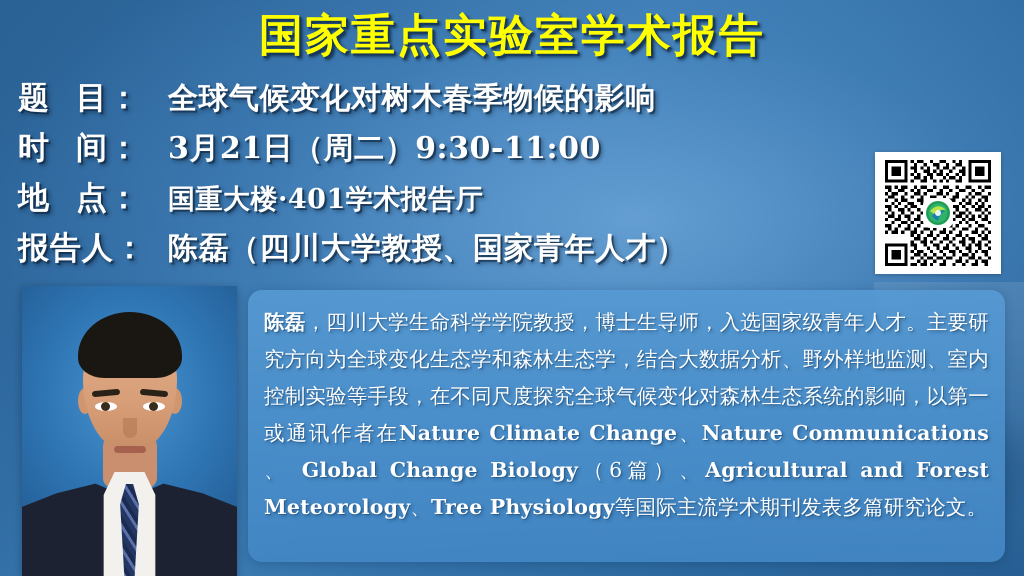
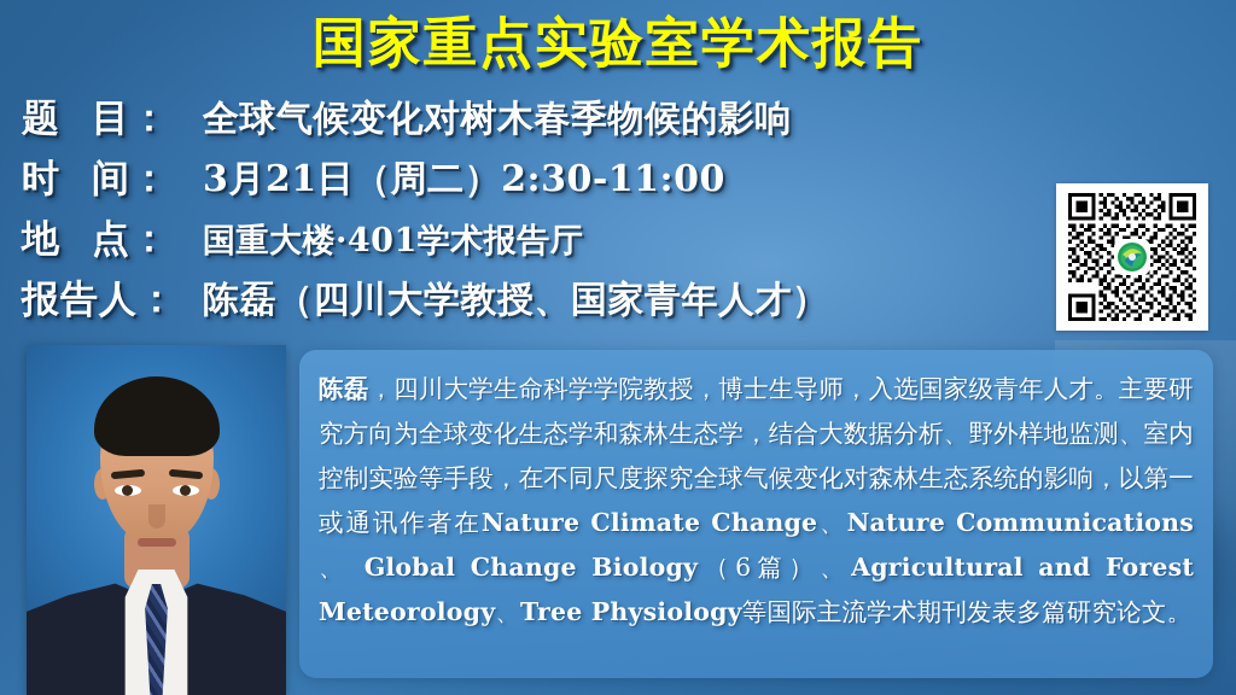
  国家重点实验室学术报告
  题 目：
  全球气候变化对树木春季物候的影响
  时 间：
- 3月21日（周二）9:30-11:00
+ 3月21日（周二）2:30-11:00
  地 点：
  国重大楼·401学术报告厅
  报告人：
  陈磊（四川大学教授、国家青年人才）
  陈磊，四川大学生命科学学院教授，博士生导师，入选国家级青年人才。主要研究方向为全球变化生态学和森林生态学，结合大数据分析、野外样地监测、室内控制实验等手段，在不同尺度探究全球气候变化对森林生态系统的影响，以第一或通讯作者在Nature Climate Change、Nature Communications 、 Global Change Biology（6篇）、Agricultural and Forest Meteorology、Tree Physiology等国际主流学术期刊发表多篇研究论文。
